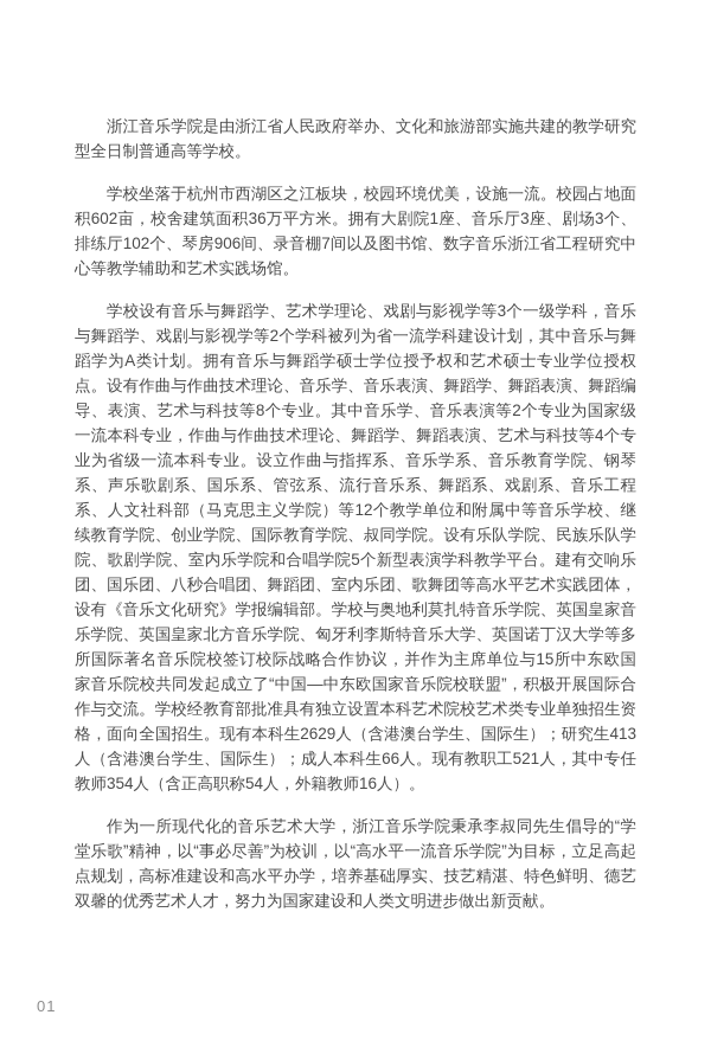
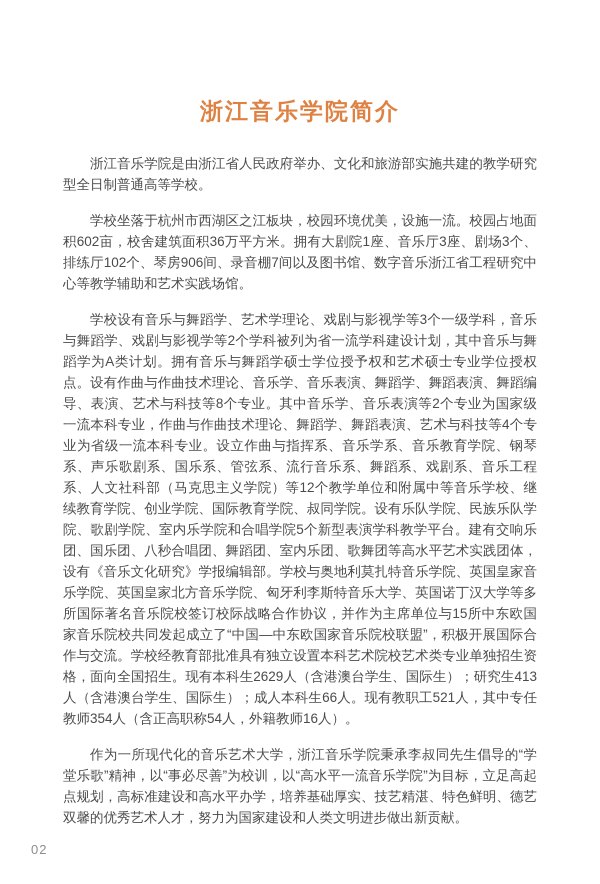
+ 浙江音乐学院简介
  浙江音乐学院是由浙江省人民政府举办、文化和旅游部实施共建的教学研究型全日制普通高等学校。
  学校坐落于杭州市西湖区之江板块，校园环境优美，设施一流。校园占地面积602亩，校舍建筑面积36万平方米。拥有大剧院1座、音乐厅3座、剧场3个、排练厅102个、琴房906间、录音棚7间以及图书馆、数字音乐浙江省工程研究中心等教学辅助和艺术实践场馆。
  学校设有音乐与舞蹈学、艺术学理论、戏剧与影视学等3个一级学科，音乐与舞蹈学、戏剧与影视学等2个学科被列为省一流学科建设计划，其中音乐与舞蹈学为A类计划。拥有音乐与舞蹈学硕士学位授予权和艺术硕士专业学位授权点。设有作曲与作曲技术理论、音乐学、音乐表演、舞蹈学、舞蹈表演、舞蹈编导、表演、艺术与科技等8个专业。其中音乐学、音乐表演等2个专业为国家级一流本科专业，作曲与作曲技术理论、舞蹈学、舞蹈表演、艺术与科技等4个专业为省级一流本科专业。设立作曲与指挥系、音乐学系、音乐教育学院、钢琴系、声乐歌剧系、国乐系、管弦系、流行音乐系、舞蹈系、戏剧系、音乐工程系、人文社科部（马克思主义学院）等12个教学单位和附属中等音乐学校、继续教育学院、创业学院、国际教育学院、叔同学院。设有乐队学院、民族乐队学院、歌剧学院、室内乐学院和合唱学院5个新型表演学科教学平台。建有交响乐团、国乐团、八秒合唱团、舞蹈团、室内乐团、歌舞团等高水平艺术实践团体，设有《音乐文化研究》学报编辑部。学校与奥地利莫扎特音乐学院、英国皇家音乐学院、英国皇家北方音乐学院、匈牙利李斯特音乐大学、英国诺丁汉大学等多所国际著名音乐院校签订校际战略合作协议，并作为主席单位与15所中东欧国家音乐院校共同发起成立了“中国—中东欧国家音乐院校联盟”，积极开展国际合作与交流。学校经教育部批准具有独立设置本科艺术院校艺术类专业单独招生资格，面向全国招生。现有本科生2629人（含港澳台学生、国际生）；研究生413人（含港澳台学生、国际生）；成人本科生66人。现有教职工521人，其中专任教师354人（含正高职称54人，外籍教师16人）。
  作为一所现代化的音乐艺术大学，浙江音乐学院秉承李叔同先生倡导的“学堂乐歌”精神，以“事必尽善”为校训，以“高水平一流音乐学院”为目标，立足高起点规划，高标准建设和高水平办学，培养基础厚实、技艺精湛、特色鲜明、德艺双馨的优秀艺术人才，努力为国家建设和人类文明进步做出新贡献。
- 01
+ 02
